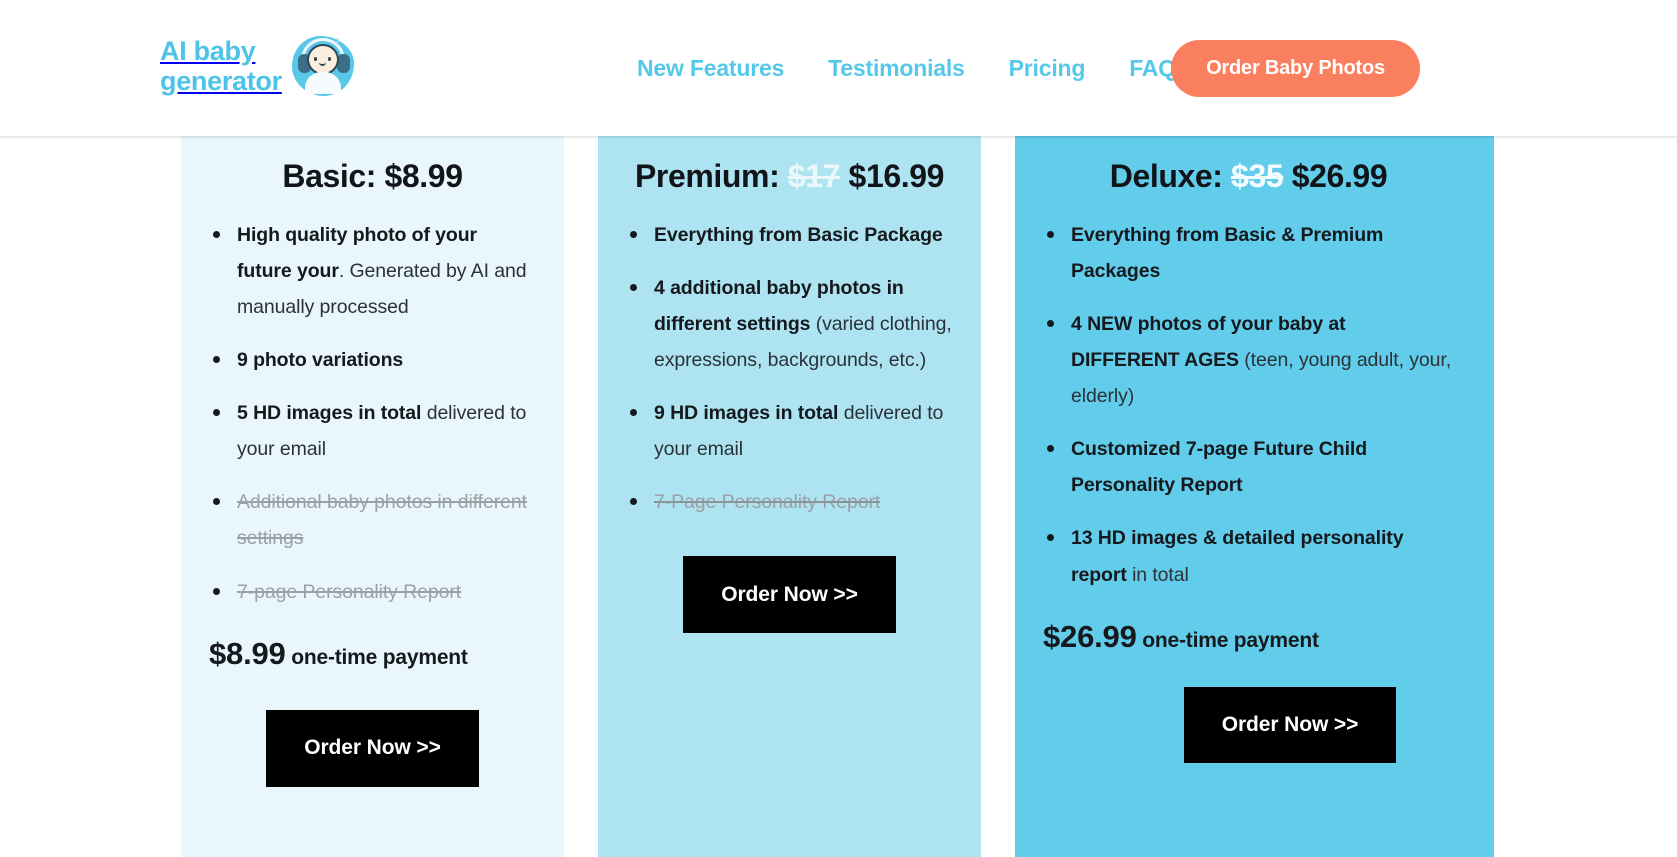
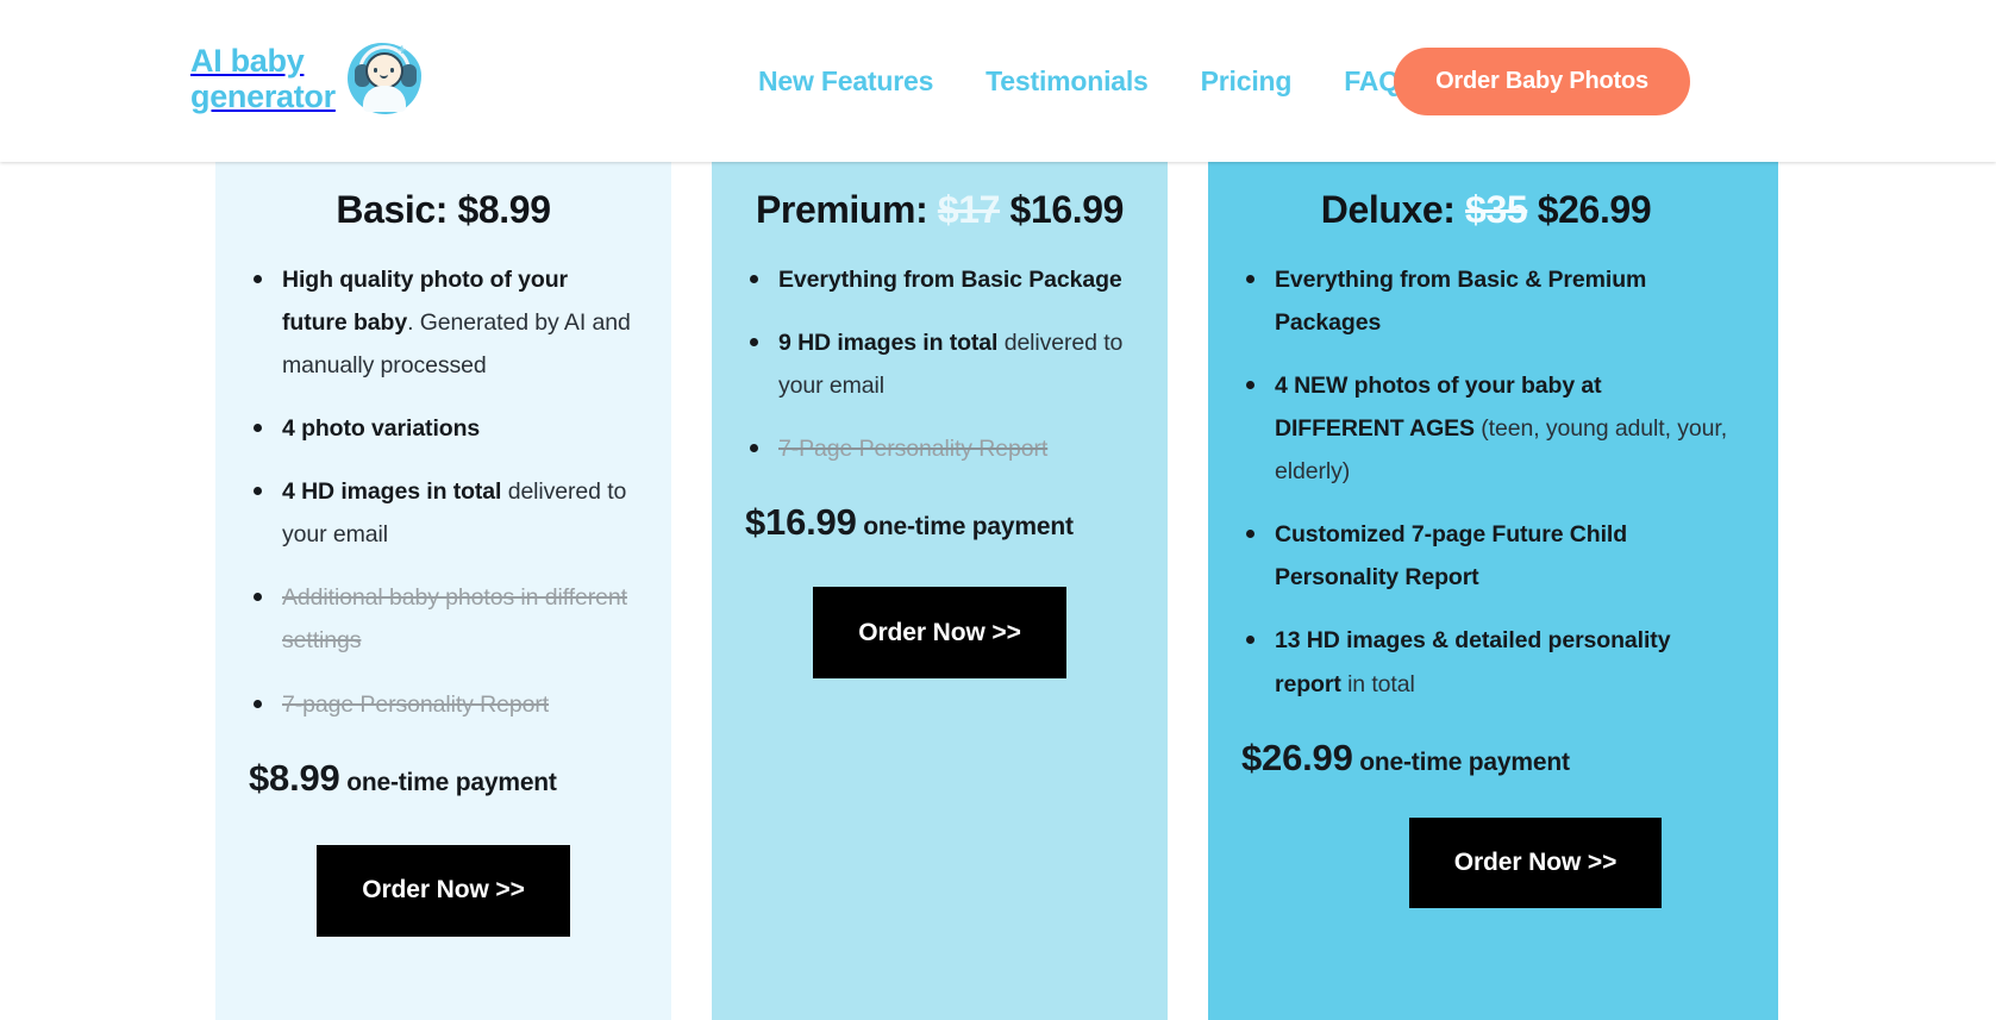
  AI baby
  generator
  +
  New Features
  Testimonials
  Pricing
  FAQ
  Order Baby Photos
  Basic: $8.99
- High quality photo of your future your. Generated by AI and manually processed
+ High quality photo of your future baby. Generated by AI and manually processed
- 9 photo variations
+ 4 photo variations
- 5 HD images in total delivered to your email
+ 4 HD images in total delivered to your email
  Additional baby photos in different settings
  7-page Personality Report
  $8.99 one-time payment
  Order Now >>
  Premium: $17 $16.99
  Everything from Basic Package
- 4 additional baby photos in different settings (varied clothing, expressions, backgrounds, etc.)
  9 HD images in total delivered to your email
  7-Page Personality Report
+ $16.99 one-time payment
  Order Now >>
  Deluxe: $35 $26.99
  Everything from Basic & Premium Packages
  4 NEW photos of your baby at DIFFERENT AGES (teen, young adult, your, elderly)
  Customized 7-page Future Child Personality Report
  13 HD images & detailed personality report in total
  $26.99 one-time payment
  Order Now >>
